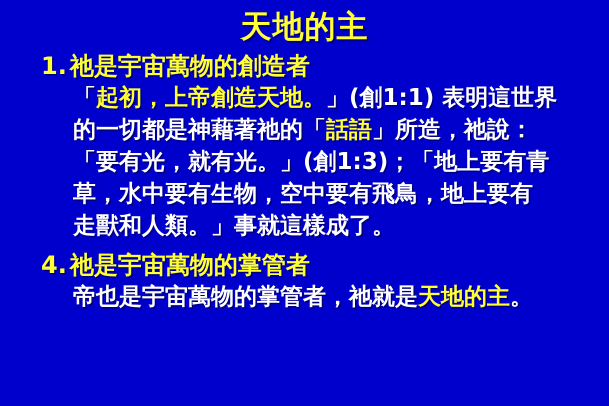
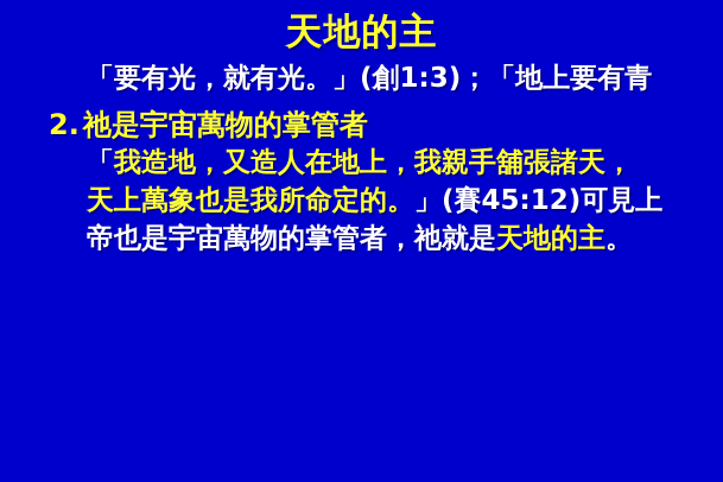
  天地的主
- 1.祂是宇宙萬物的創造者
- 「起初，上帝創造天地。」(創1:1) 表明這世界
- 的一切都是神藉著祂的「話語」所造，祂說：
  「要有光，就有光。」(創1:3)；「地上要有青
- 草，水中要有生物，空中要有飛鳥，地上要有
- 走獸和人類。」事就這樣成了。
- 4.祂是宇宙萬物的掌管者
+ 2.祂是宇宙萬物的掌管者
+ 「我造地，又造人在地上，我親手舖張諸天，
+ 天上萬象也是我所命定的。」(賽45:12)可見上
  帝也是宇宙萬物的掌管者，祂就是天地的主。
